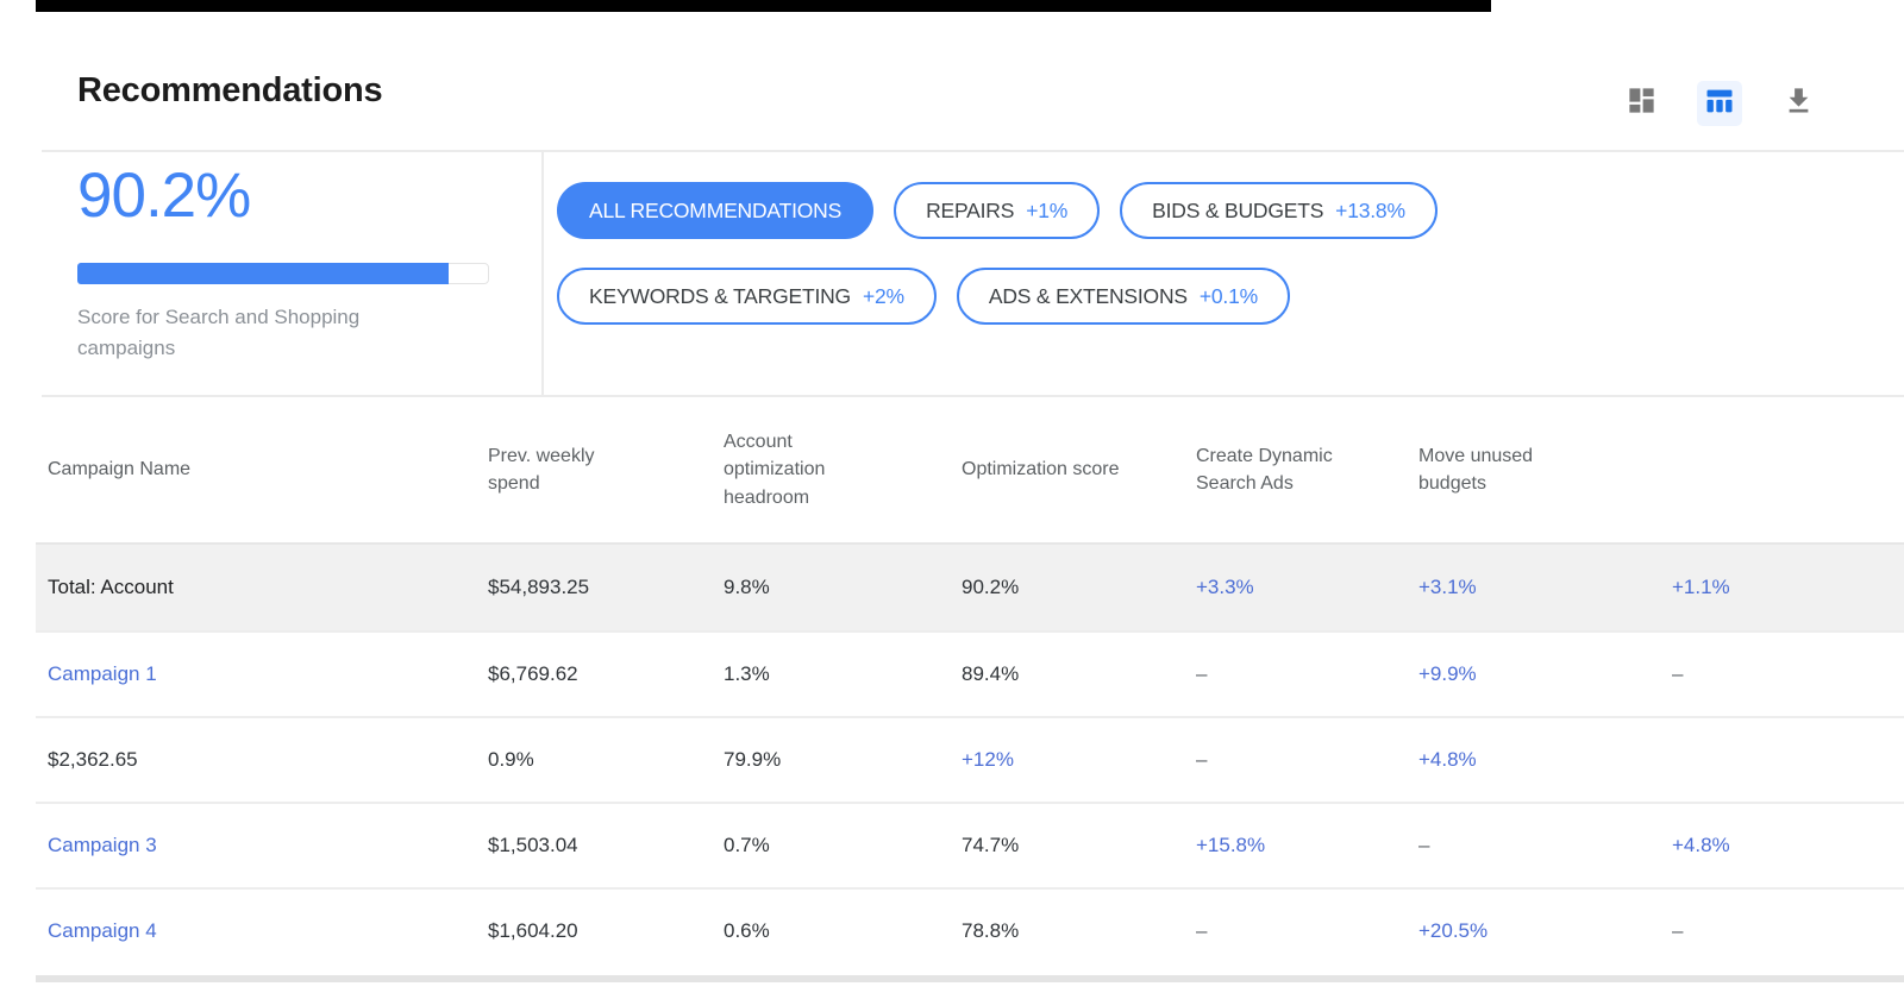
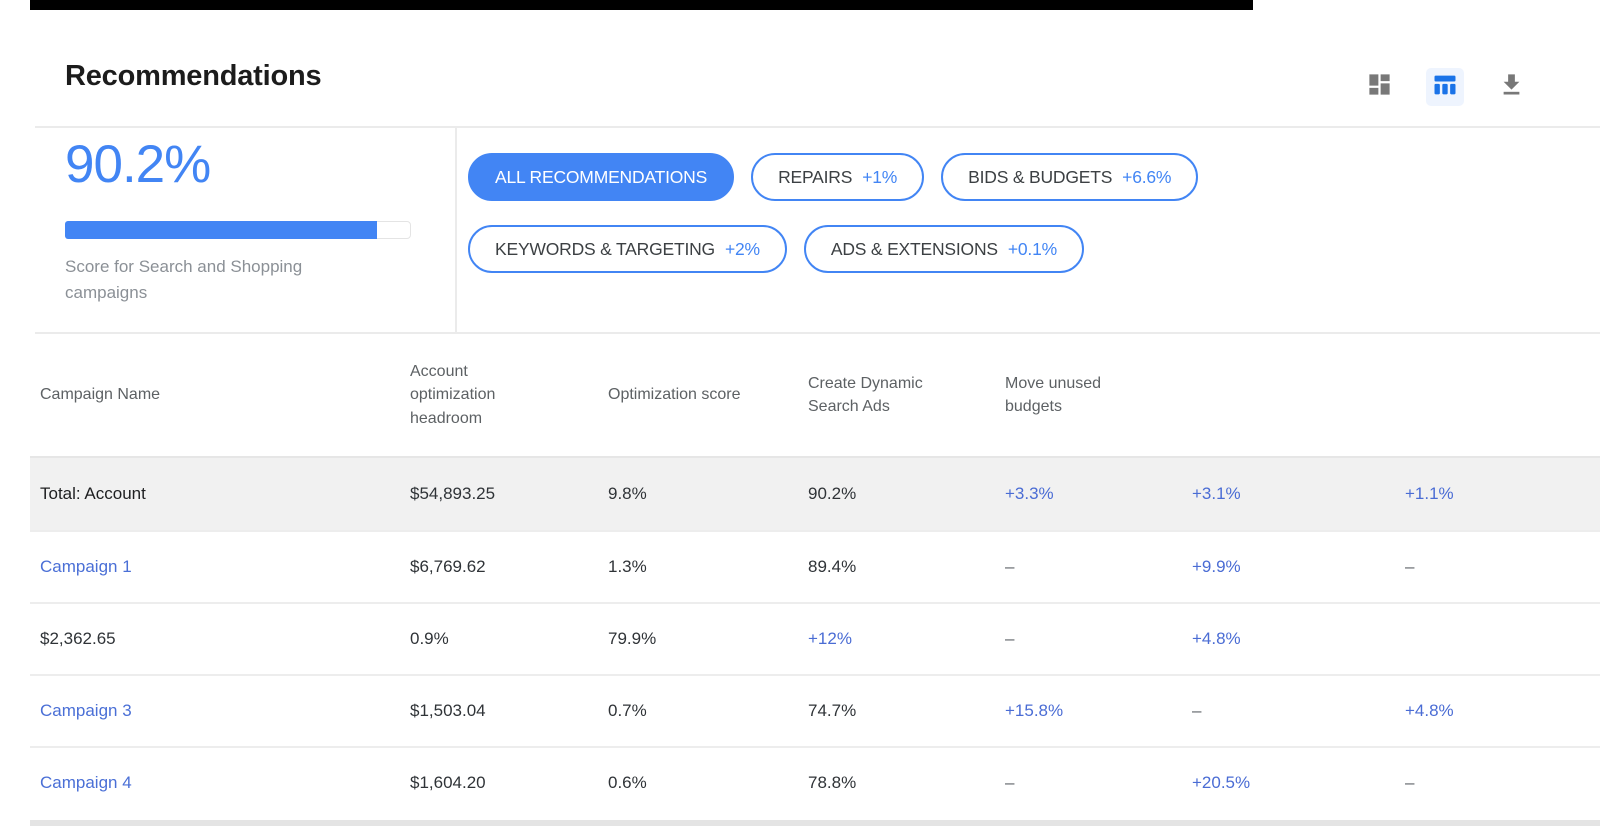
  Recommendations
  90.2%
  Score for Search and Shopping campaigns
  ALL RECOMMENDATIONS
  REPAIRS
  +1%
  BIDS & BUDGETS
- +13.8%
+ +6.6%
  KEYWORDS & TARGETING
  +2%
  ADS & EXTENSIONS
  +0.1%
  Campaign Name
- Prev. weekly spend
  Account optimization headroom
  Optimization score
  Create Dynamic Search Ads
  Move unused budgets
  Total: Account
  $54,893.25
  9.8%
  90.2%
  +3.3%
  +3.1%
  +1.1%
  Campaign 1
  $6,769.62
  1.3%
  89.4%
  –
  +9.9%
  –
  $2,362.65
  0.9%
  79.9%
  +12%
  –
  +4.8%
  Campaign 3
  $1,503.04
  0.7%
  74.7%
  +15.8%
  –
  +4.8%
  Campaign 4
  $1,604.20
  0.6%
  78.8%
  –
  +20.5%
  –
